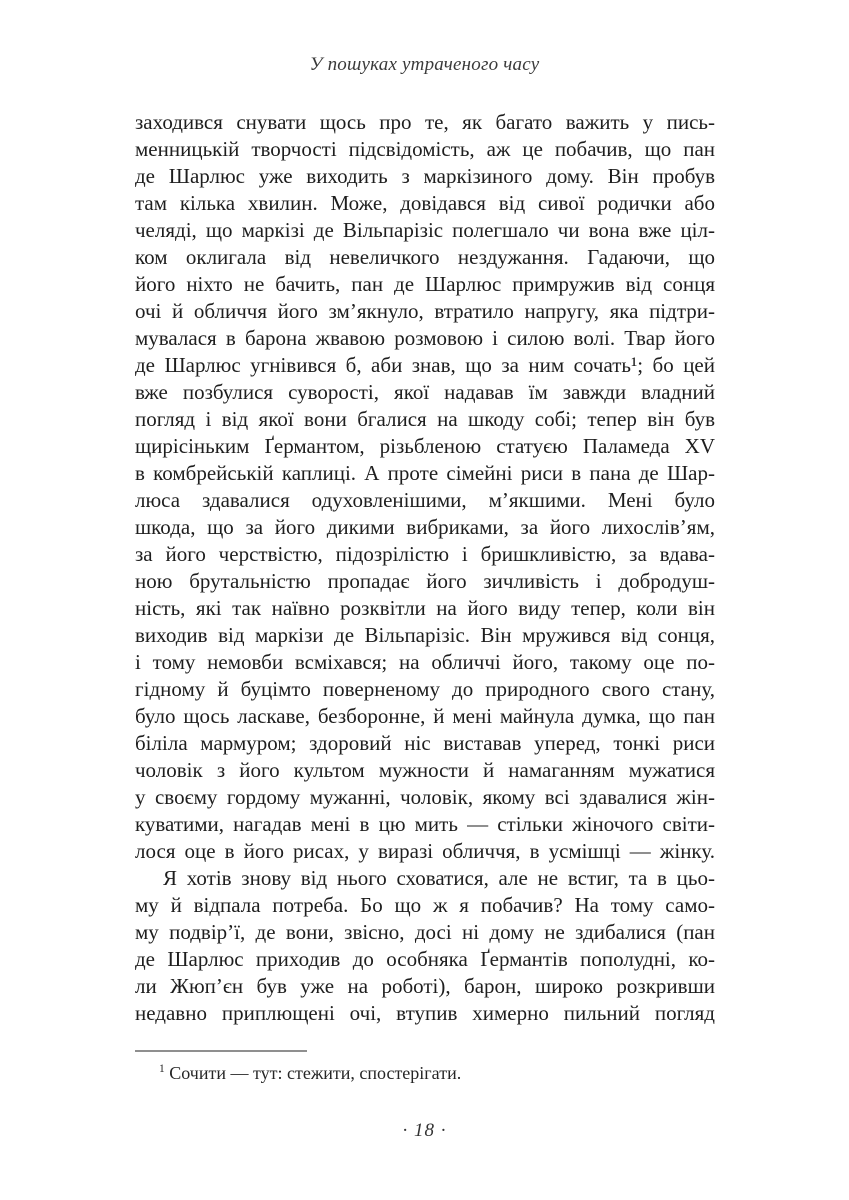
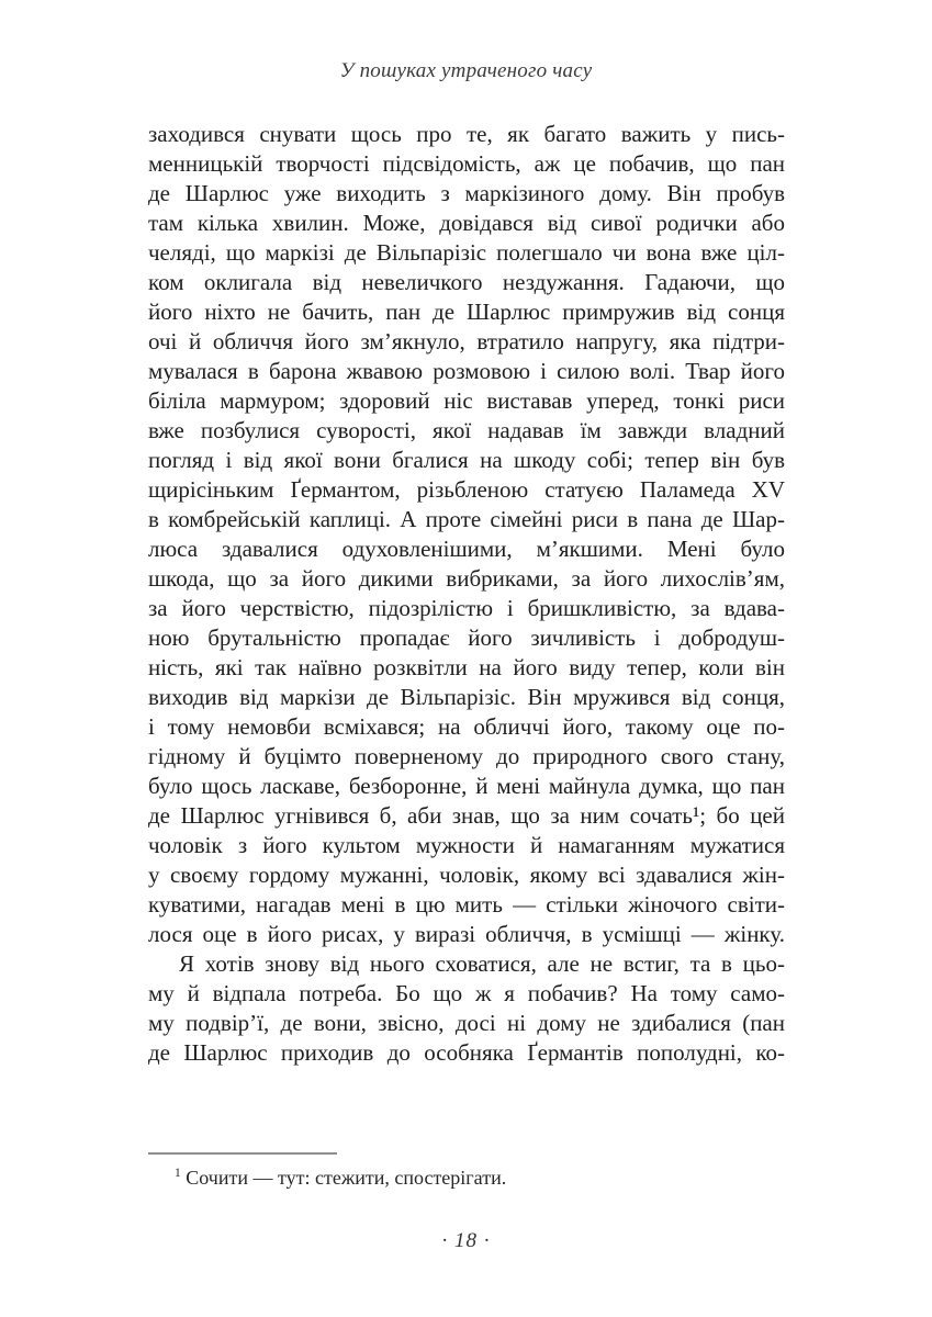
  У пошуках утраченого часу
  заходився снувати щось про те, як багато важить у пись-
  менницькій творчості підсвідомість, аж це побачив, що пан
  де Шарлюс уже виходить з маркізиного дому. Він пробув
  там кілька хвилин. Може, довідався від сивої родички або
  челяді, що маркізі де Вільпарізіс полегшало чи вона вже ціл-
  ком оклигала від невеличкого нездужання. Гадаючи, що
  його ніхто не бачить, пан де Шарлюс примружив від сонця
  очі й обличчя його зм’якнуло, втратило напругу, яка підтри-
  мувалася в барона жвавою розмовою і силою волі. Твар його
- де Шарлюс угнівився б, аби знав, що за ним сочать¹; бо цей
+ біліла мармуром; здоровий ніс виставав уперед, тонкі риси
  вже позбулися суворості, якої надавав їм завжди владний
  погляд і від якої вони бгалися на шкоду собі; тепер він був
  щирісіньким Ґермантом, різьбленою статуєю Паламеда XV
  в комбрейській каплиці. А проте сімейні риси в пана де Шар-
  люса здавалися одуховленішими, м’якшими. Мені було
  шкода, що за його дикими вибриками, за його лихослів’ям,
  за його черствістю, підозрілістю і бришкливістю, за вдава-
  ною брутальністю пропадає його зичливість і добродуш-
  ність, які так наївно розквітли на його виду тепер, коли він
  виходив від маркізи де Вільпарізіс. Він мружився від сонця,
  і тому немовби всміхався; на обличчі його, такому оце по-
  гідному й буцімто поверненому до природного свого стану,
  було щось ласкаве, безборонне, й мені майнула думка, що пан
- біліла мармуром; здоровий ніс виставав уперед, тонкі риси
+ де Шарлюс угнівився б, аби знав, що за ним сочать¹; бо цей
  чоловік з його культом мужности й намаганням мужатися
  у своєму гордому мужанні, чоловік, якому всі здавалися жін-
  куватими, нагадав мені в цю мить — стільки жіночого світи-
  лося оце в його рисах, у виразі обличчя, в усмішці — жінку.
  Я хотів знову від нього сховатися, але не встиг, та в цьо-
  му й відпала потреба. Бо що ж я побачив? На тому само-
  му подвір’ї, де вони, звісно, досі ні дому не здибалися (пан
  де Шарлюс приходив до особняка Ґермантів пополудні, ко-
- ли Жюп’єн був уже на роботі), барон, широко розкривши
- недавно приплющені очі, втупив химерно пильний погляд
  1 Сочити — тут: стежити, спостерігати.
  · 18 ·
